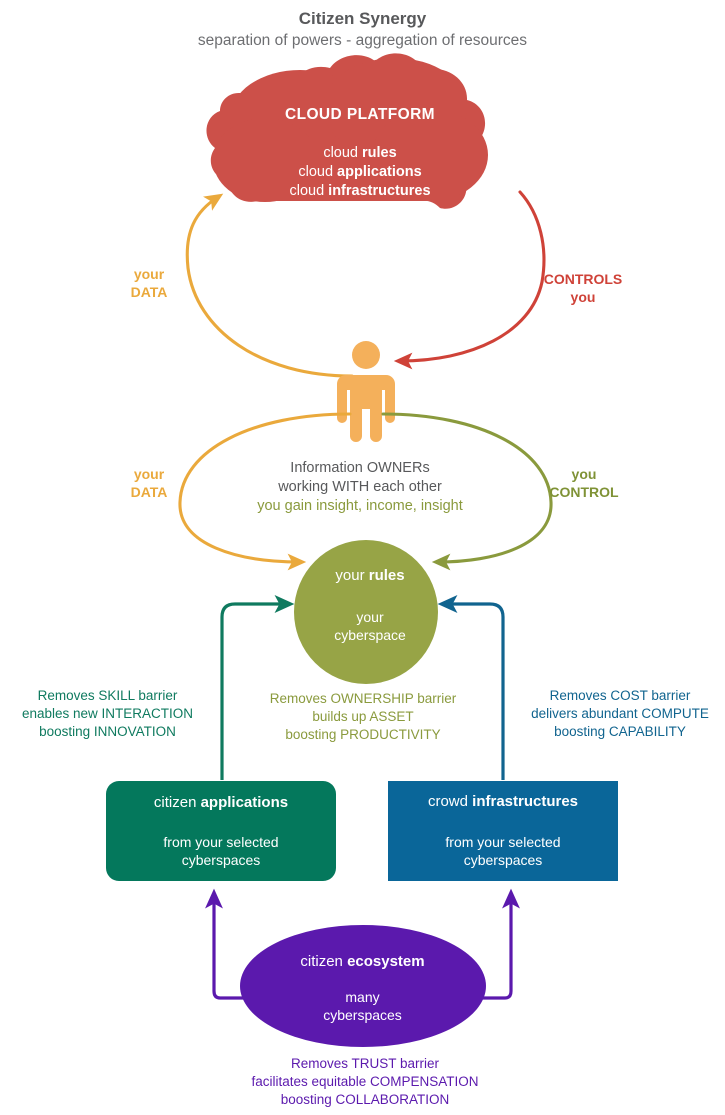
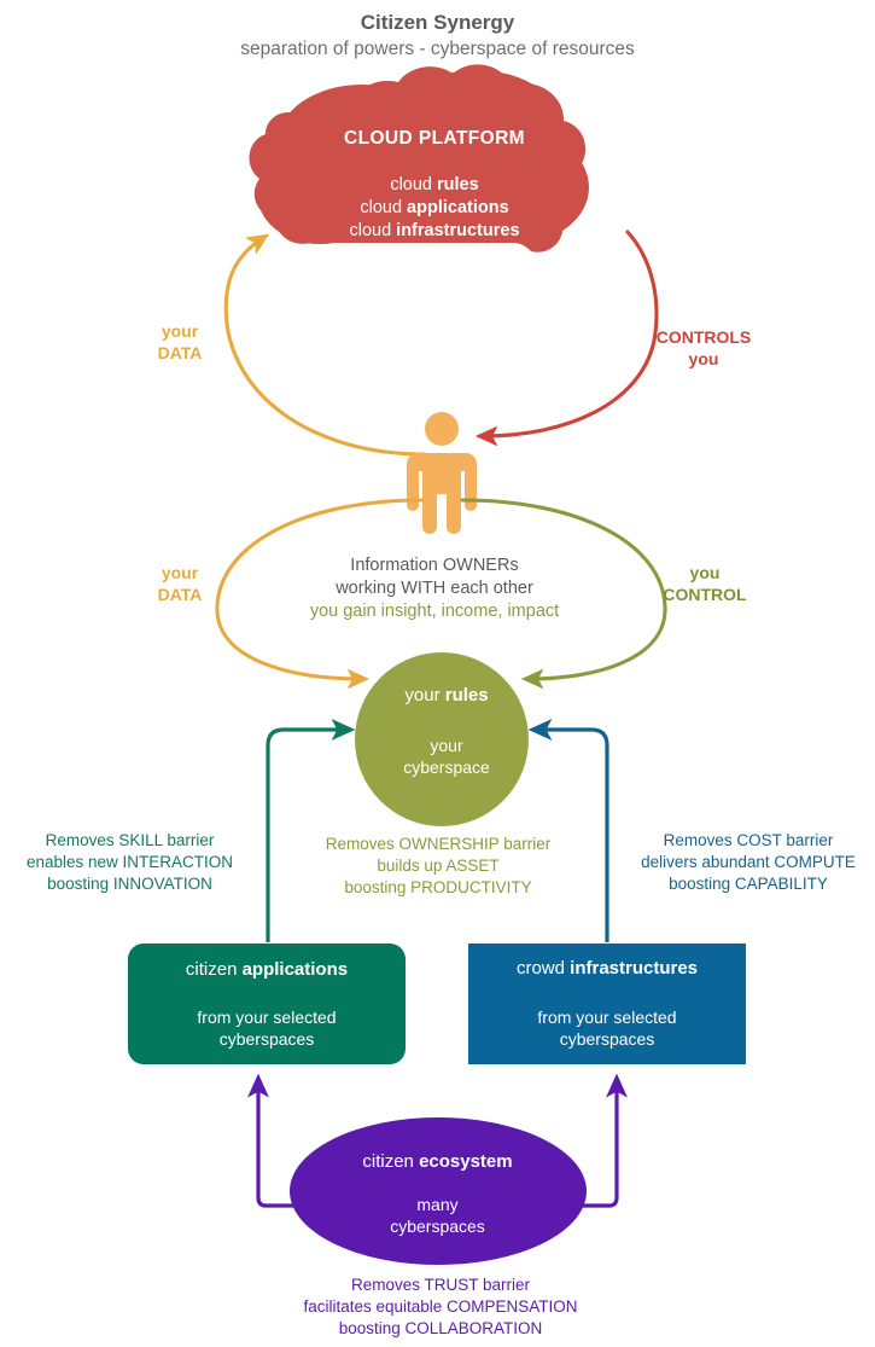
  Citizen Synergy
- separation of powers - aggregation of resources
+ separation of powers - cyberspace of resources
  CLOUD PLATFORM
  cloud rules cloud applications cloud infrastructures
  your DATA
  CONTROLS you
- Information OWNERs working WITH each other you gain insight, income, insight
+ Information OWNERs working WITH each other you gain insight, income, impact
  your DATA
  you CONTROL
  your rules
  your cyberspace
  Removes SKILL barrier enables new INTERACTION boosting INNOVATION
  Removes OWNERSHIP barrier builds up ASSET boosting PRODUCTIVITY
  Removes COST barrier delivers abundant COMPUTE boosting CAPABILITY
  citizen applications
  from your selected cyberspaces
  crowd infrastructures
  from your selected cyberspaces
  citizen ecosystem
  many cyberspaces
  Removes TRUST barrier facilitates equitable COMPENSATION boosting COLLABORATION
